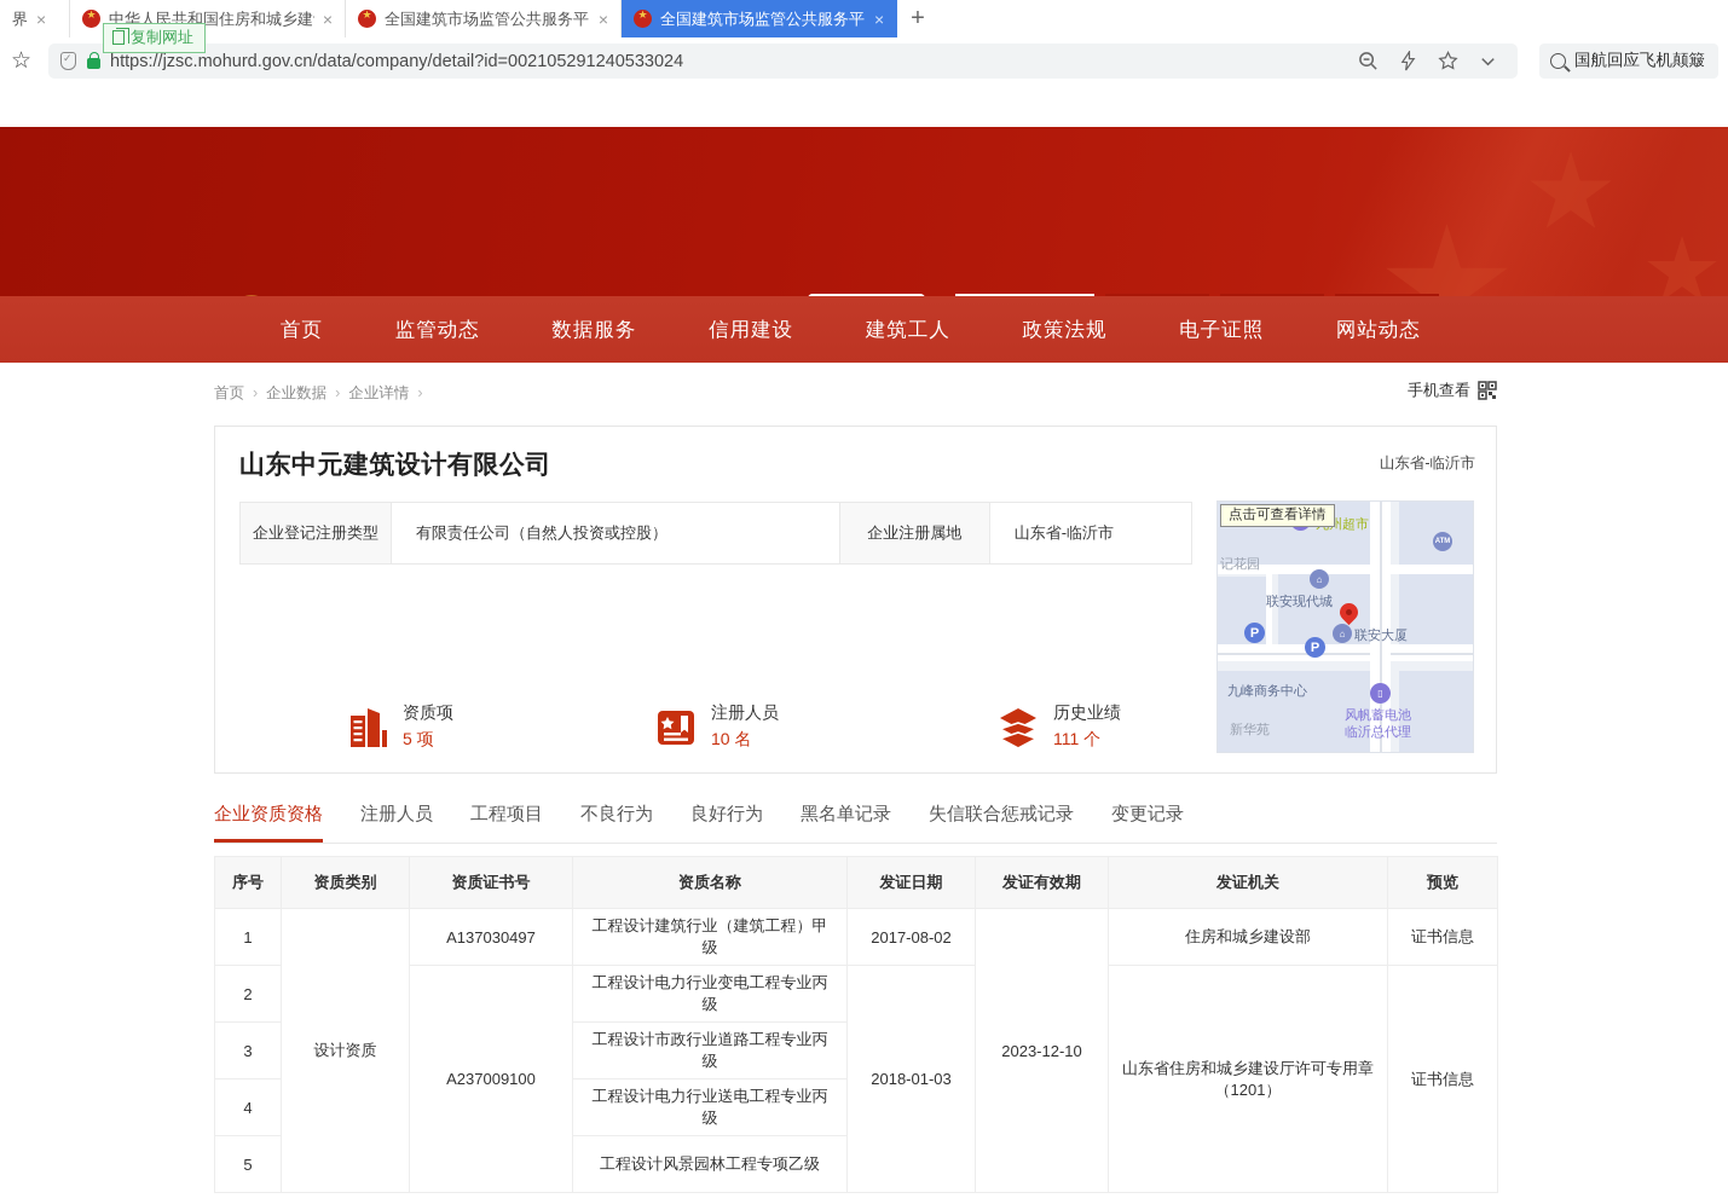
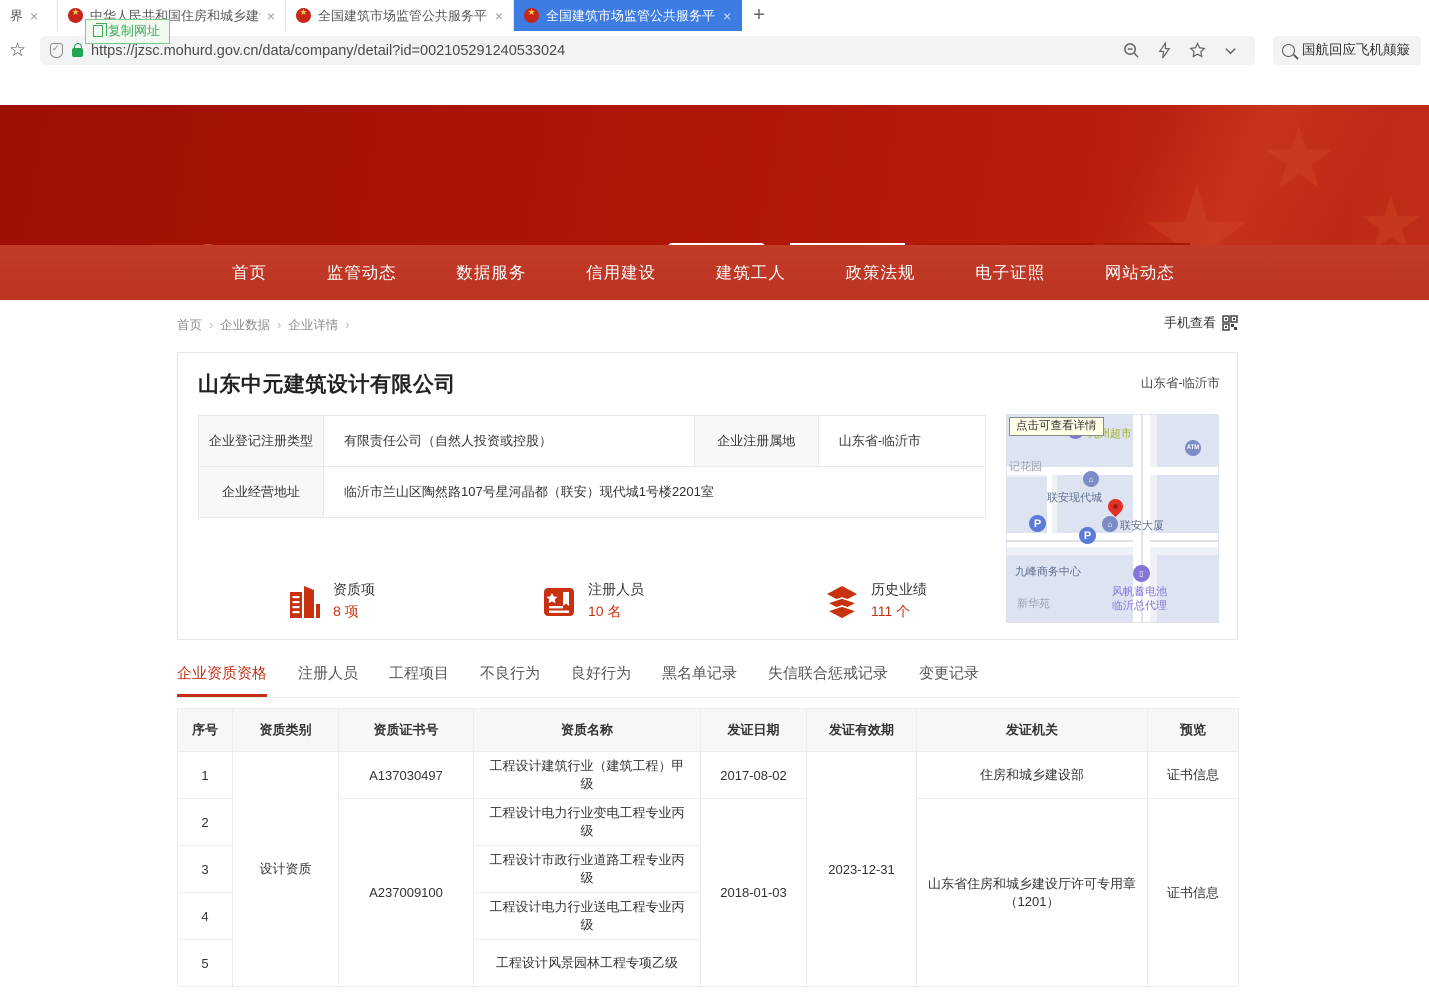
  界
  ×
  中华人民共和国住房和城乡建
  ×
  全国建筑市场监管公共服务平
  ×
  全国建筑市场监管公共服务平
  ×
  +
  复制网址
  ☆
  https://jzsc.mohurd.gov.cn/data/company/detail?id=002105291240533024
  国航回应飞机颠簸
  首页
  监管动态
  数据服务
  信用建设
  建筑工人
  政策法规
  电子证照
  网站动态
  首页
  ›
  企业数据
  ›
  企业详情
  ›
  手机查看
  山东中元建筑设计有限公司
  山东省-临沂市
  企业登记注册类型	有限责任公司（自然人投资或控股）	企业注册属地	山东省-临沂市
+ 企业经营地址	临沂市兰山区陶然路107号星河晶都（联安）现代城1号楼2201室
  资质项
- 5 项
+ 8 项
  注册人员
  10 名
  历史业绩
  111 个
  州超市
  记花园
  ⌂
  联安现代城
  ⌂
  联安大厦
  P
  P
  九峰商务中心
  ▯
  风帆蓄电池
  临沂总代理
  新华苑
  点击可查看详情
  企业资质资格
  注册人员
  工程项目
  不良行为
  良好行为
  黑名单记录
  失信联合惩戒记录
  变更记录
  序号	资质类别	资质证书号	资质名称	发证日期	发证有效期	发证机关	预览
- 1	设计资质	A137030497	工程设计建筑行业（建筑工程）甲级	2017-08-02	2023-12-10	住房和城乡建设部	证书信息
+ 1	设计资质	A137030497	工程设计建筑行业（建筑工程）甲级	2017-08-02	2023-12-31	住房和城乡建设部	证书信息
  2	A237009100	工程设计电力行业变电工程专业丙级	2018-01-03	山东省住房和城乡建设厅许可专用章（1201）	证书信息
  3	工程设计市政行业道路工程专业丙级
  4	工程设计电力行业送电工程专业丙级
  5	工程设计风景园林工程专项乙级
